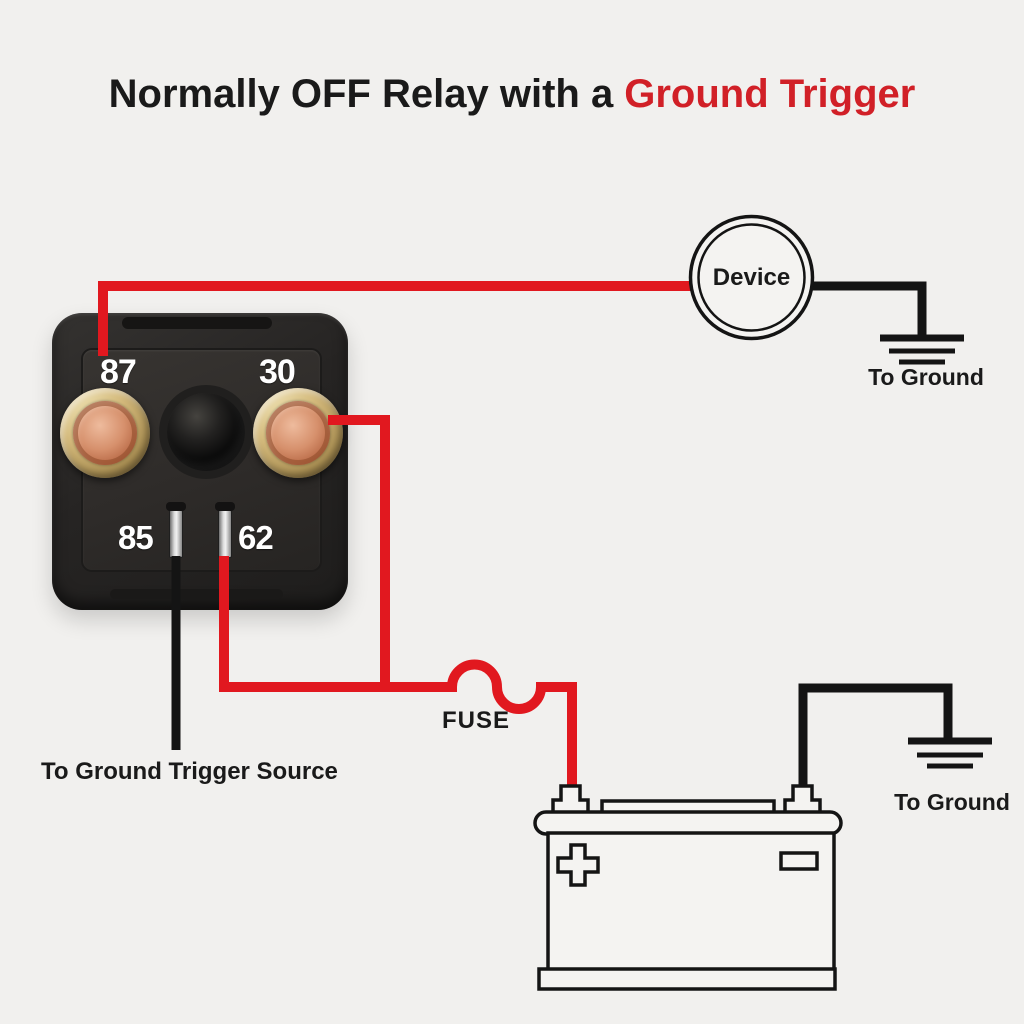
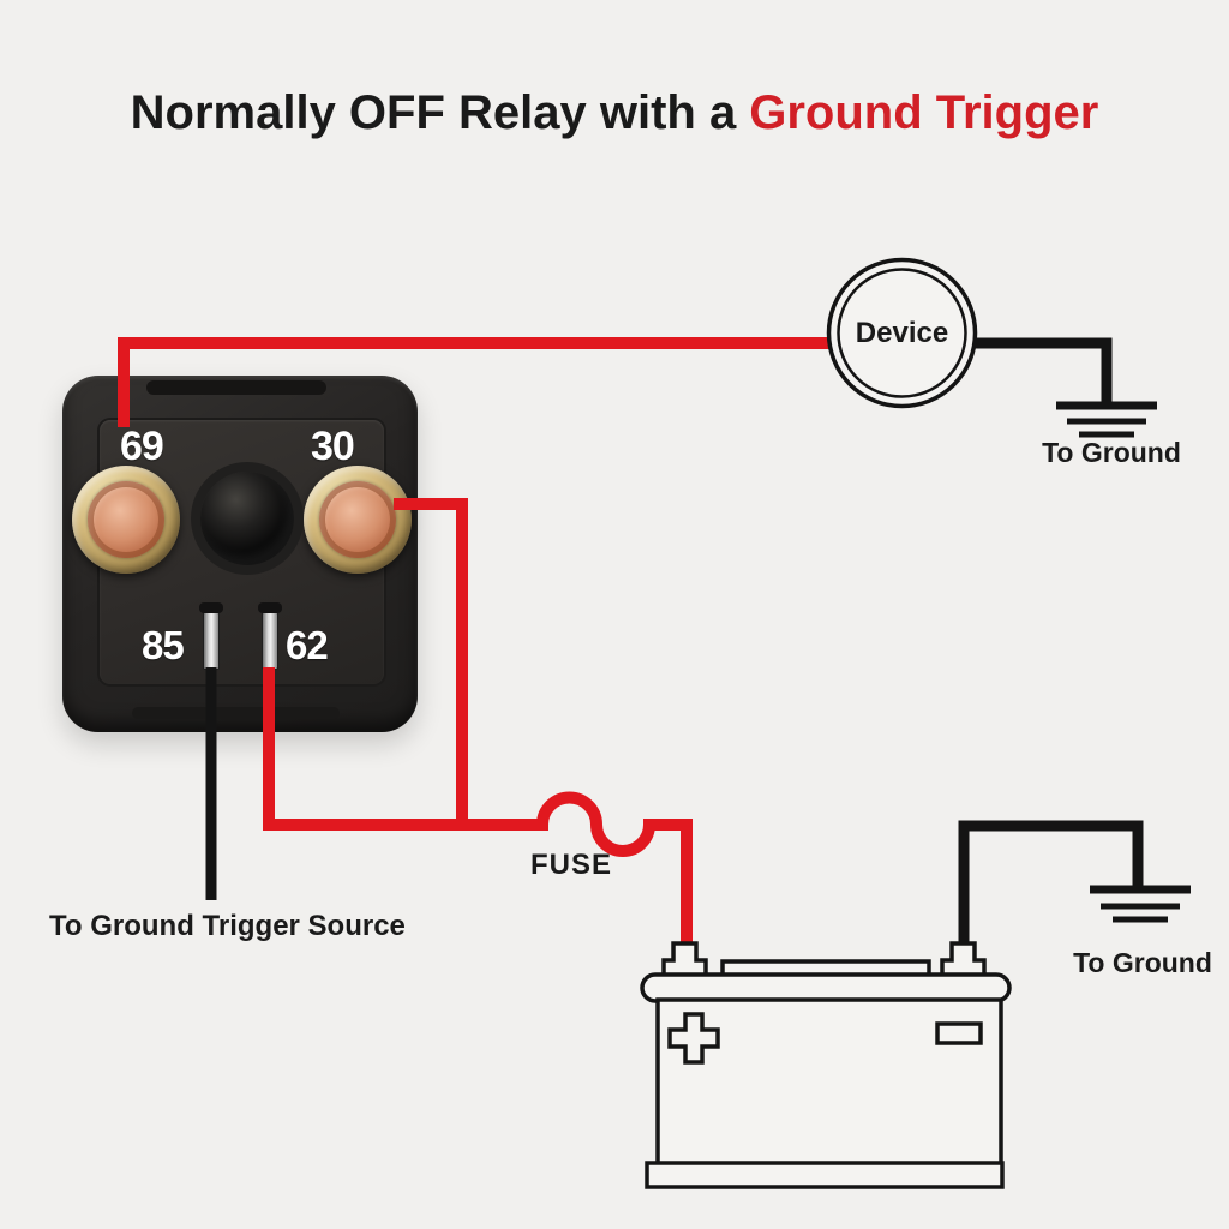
  Normally OFF Relay with a Ground Trigger
- 87
+ 69
  30
  85
  62
  Device
  To Ground
  FUSE
  To Ground Trigger Source
  To Ground
